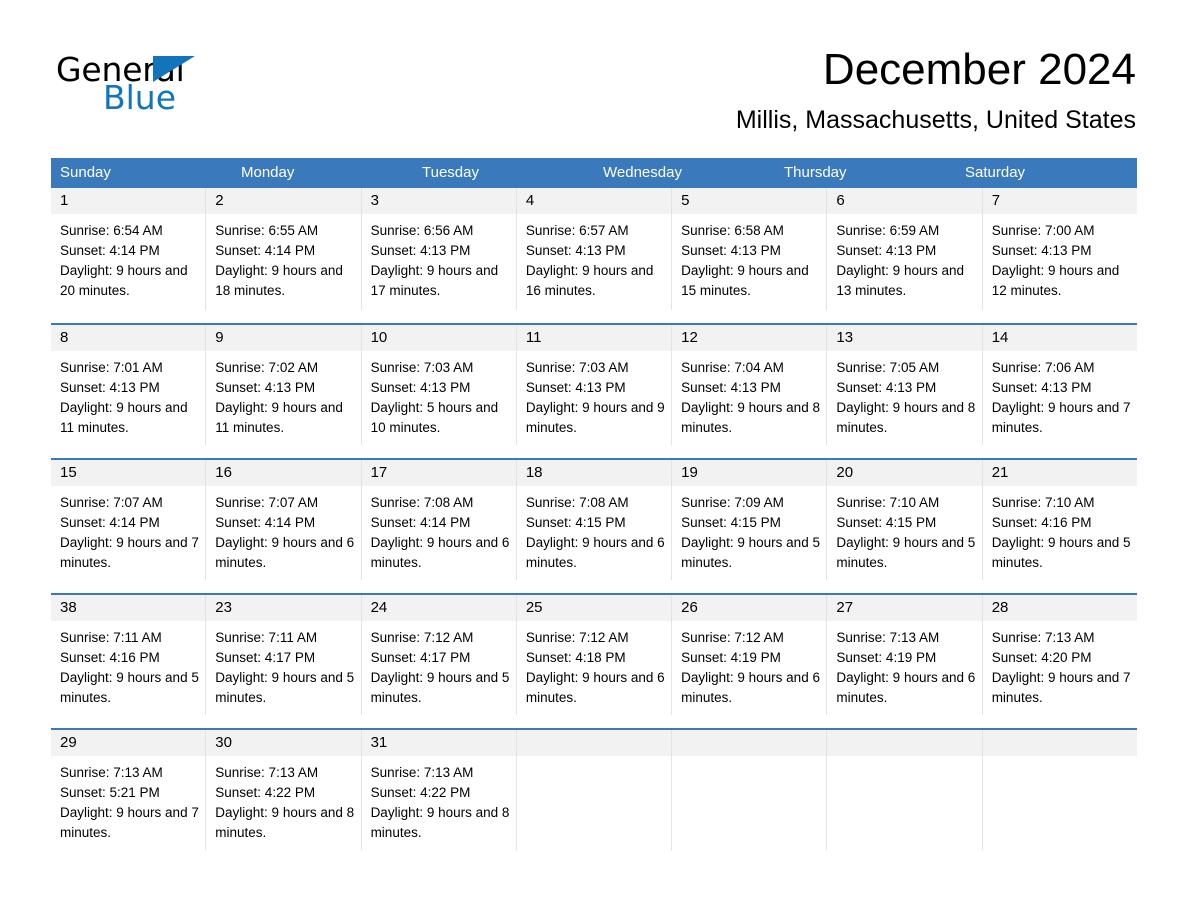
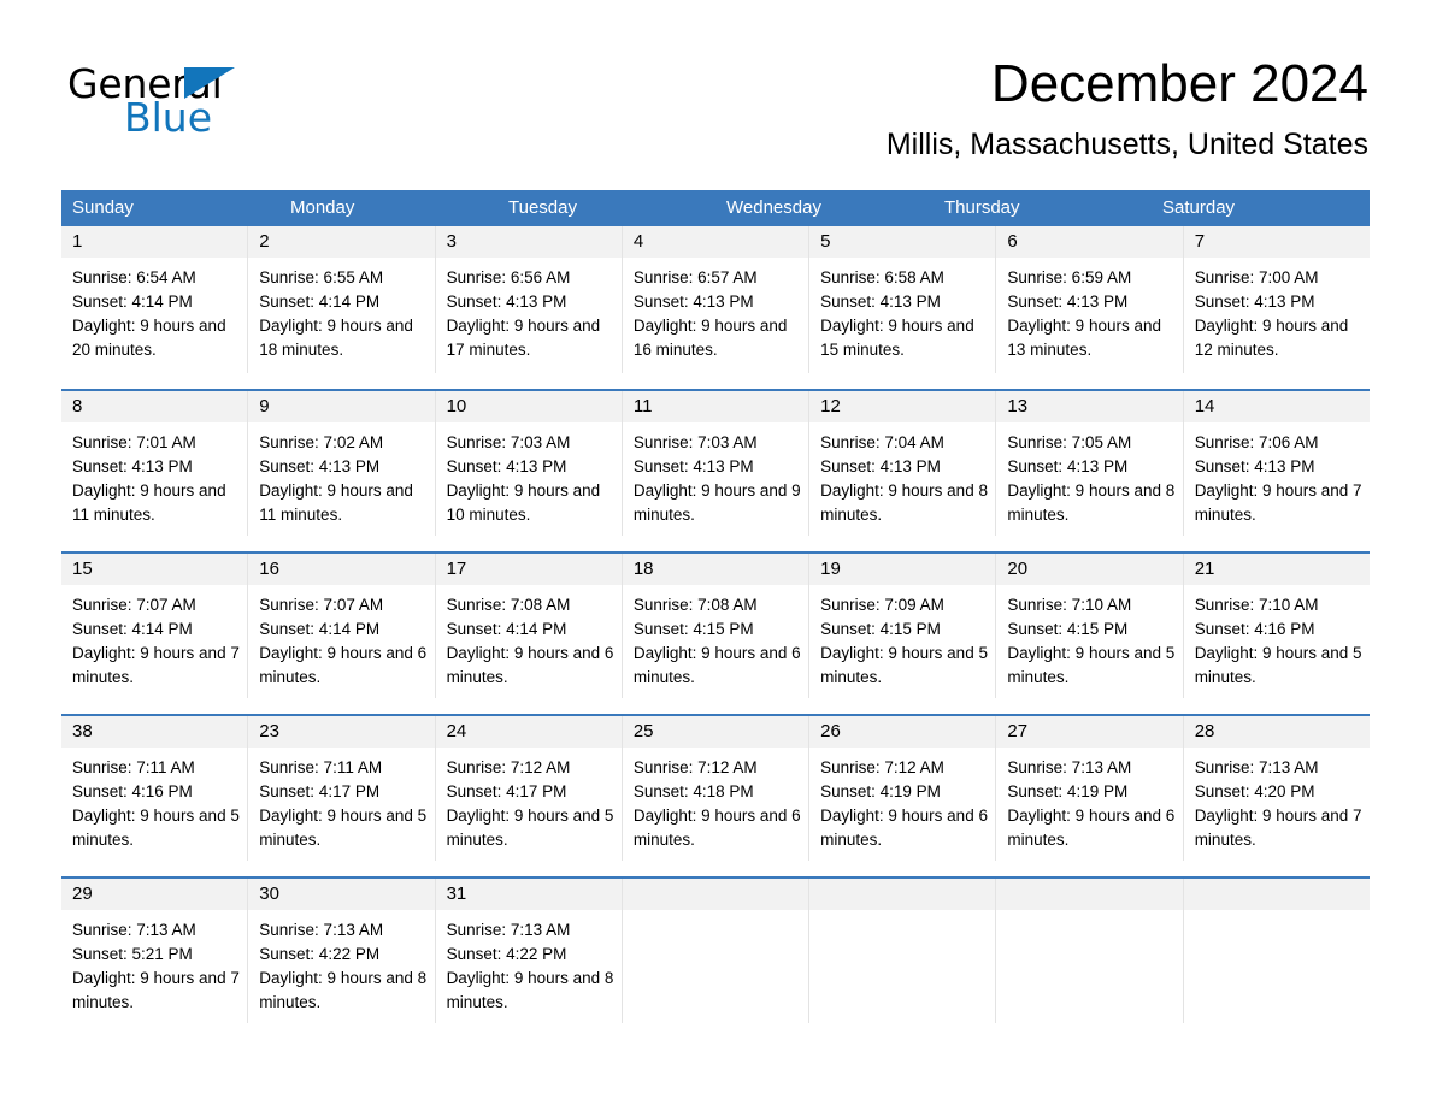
  General
  Blue
  December 2024
  Millis, Massachusetts, United States
  Sunday
  Monday
  Tuesday
  Wednesday
  Thursday
  Saturday
  1
  Sunrise: 6:54 AM
  Sunset: 4:14 PM
  Daylight: 9 hours and 20 minutes.
  2
  Sunrise: 6:55 AM
  Sunset: 4:14 PM
  Daylight: 9 hours and 18 minutes.
  3
  Sunrise: 6:56 AM
  Sunset: 4:13 PM
  Daylight: 9 hours and 17 minutes.
  4
  Sunrise: 6:57 AM
  Sunset: 4:13 PM
  Daylight: 9 hours and 16 minutes.
  5
  Sunrise: 6:58 AM
  Sunset: 4:13 PM
  Daylight: 9 hours and 15 minutes.
  6
  Sunrise: 6:59 AM
  Sunset: 4:13 PM
  Daylight: 9 hours and 13 minutes.
  7
  Sunrise: 7:00 AM
  Sunset: 4:13 PM
  Daylight: 9 hours and 12 minutes.
  8
  Sunrise: 7:01 AM
  Sunset: 4:13 PM
  Daylight: 9 hours and 11 minutes.
  9
  Sunrise: 7:02 AM
  Sunset: 4:13 PM
  Daylight: 9 hours and 11 minutes.
  10
  Sunrise: 7:03 AM
  Sunset: 4:13 PM
- Daylight: 5 hours and 10 minutes.
+ Daylight: 9 hours and 10 minutes.
  11
  Sunrise: 7:03 AM
  Sunset: 4:13 PM
  Daylight: 9 hours and 9 minutes.
  12
  Sunrise: 7:04 AM
  Sunset: 4:13 PM
  Daylight: 9 hours and 8 minutes.
  13
  Sunrise: 7:05 AM
  Sunset: 4:13 PM
  Daylight: 9 hours and 8 minutes.
  14
  Sunrise: 7:06 AM
  Sunset: 4:13 PM
  Daylight: 9 hours and 7 minutes.
  15
  Sunrise: 7:07 AM
  Sunset: 4:14 PM
  Daylight: 9 hours and 7 minutes.
  16
  Sunrise: 7:07 AM
  Sunset: 4:14 PM
  Daylight: 9 hours and 6 minutes.
  17
  Sunrise: 7:08 AM
  Sunset: 4:14 PM
  Daylight: 9 hours and 6 minutes.
  18
  Sunrise: 7:08 AM
  Sunset: 4:15 PM
  Daylight: 9 hours and 6 minutes.
  19
  Sunrise: 7:09 AM
  Sunset: 4:15 PM
  Daylight: 9 hours and 5 minutes.
  20
  Sunrise: 7:10 AM
  Sunset: 4:15 PM
  Daylight: 9 hours and 5 minutes.
  21
  Sunrise: 7:10 AM
  Sunset: 4:16 PM
  Daylight: 9 hours and 5 minutes.
  38
  Sunrise: 7:11 AM
  Sunset: 4:16 PM
  Daylight: 9 hours and 5 minutes.
  23
  Sunrise: 7:11 AM
  Sunset: 4:17 PM
  Daylight: 9 hours and 5 minutes.
  24
  Sunrise: 7:12 AM
  Sunset: 4:17 PM
  Daylight: 9 hours and 5 minutes.
  25
  Sunrise: 7:12 AM
  Sunset: 4:18 PM
  Daylight: 9 hours and 6 minutes.
  26
  Sunrise: 7:12 AM
  Sunset: 4:19 PM
  Daylight: 9 hours and 6 minutes.
  27
  Sunrise: 7:13 AM
  Sunset: 4:19 PM
  Daylight: 9 hours and 6 minutes.
  28
  Sunrise: 7:13 AM
  Sunset: 4:20 PM
  Daylight: 9 hours and 7 minutes.
  29
  Sunrise: 7:13 AM
  Sunset: 5:21 PM
  Daylight: 9 hours and 7 minutes.
  30
  Sunrise: 7:13 AM
  Sunset: 4:22 PM
  Daylight: 9 hours and 8 minutes.
  31
  Sunrise: 7:13 AM
  Sunset: 4:22 PM
  Daylight: 9 hours and 8 minutes.
